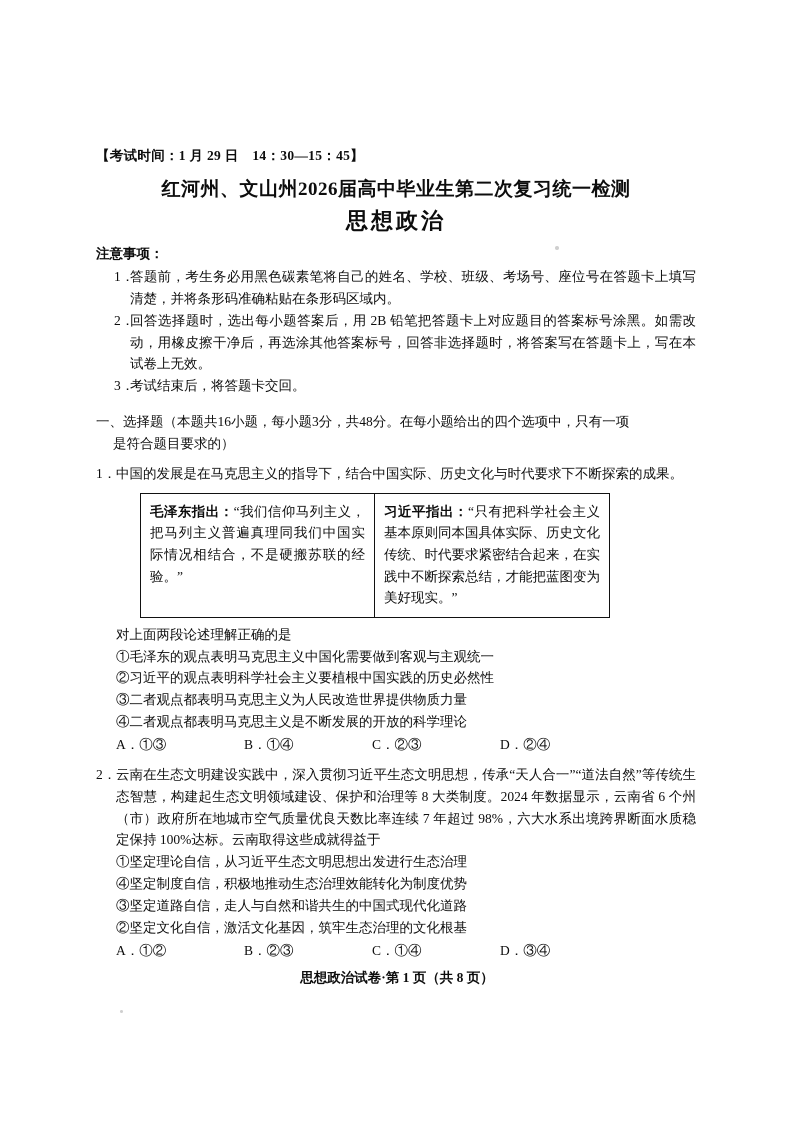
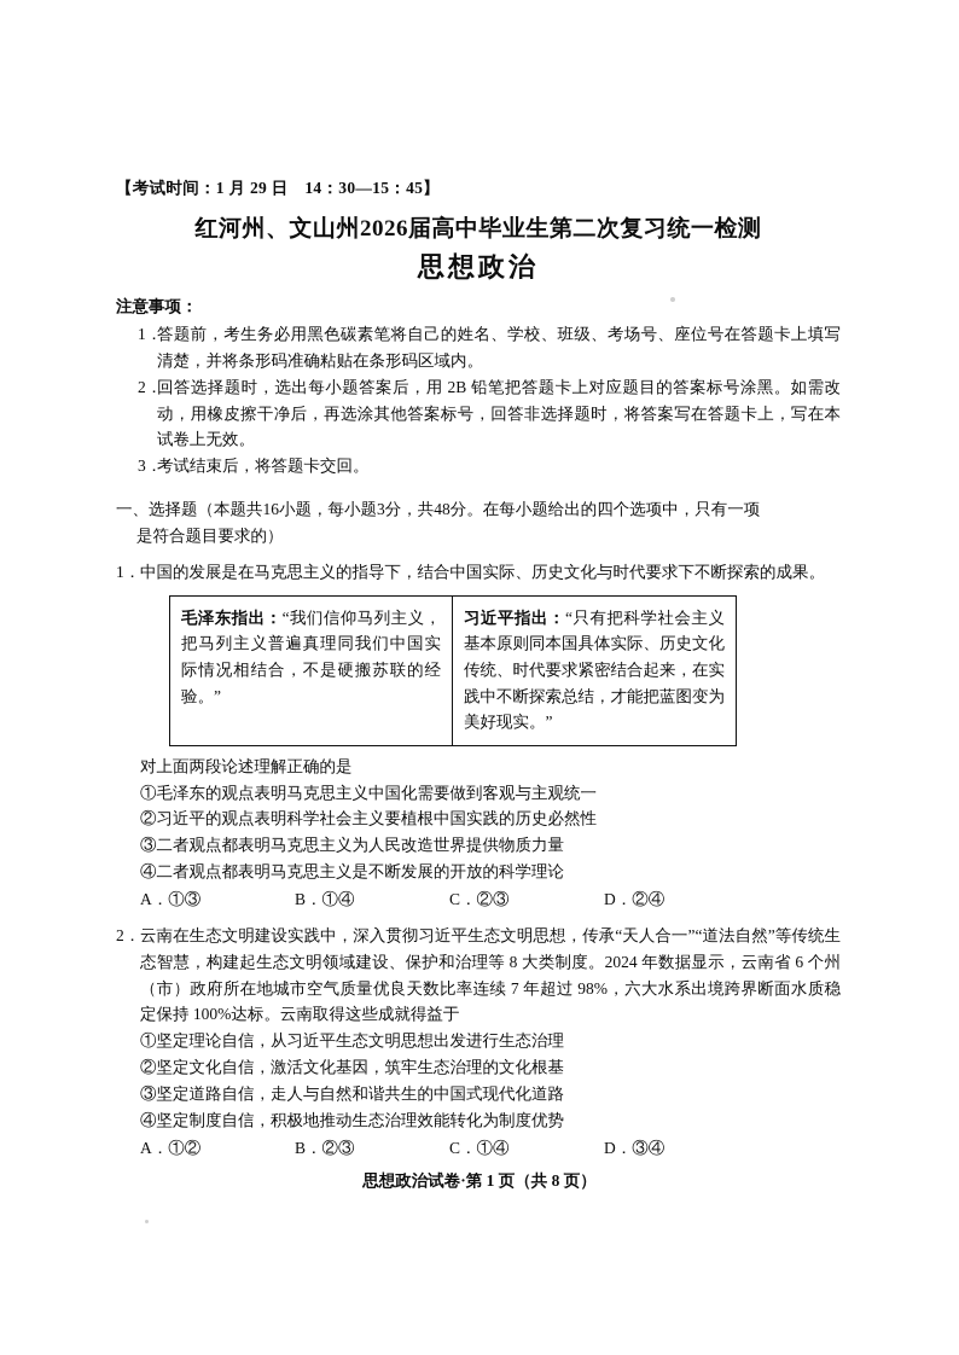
  【考试时间：1 月 29 日 14：30—15：45】
  红河州、文山州2026届高中毕业生第二次复习统一检测
  思想政治
  注意事项：
  1．
  答题前，考生务必用黑色碳素笔将自己的姓名、学校、班级、考场号、座位号在答题卡上填写清楚，并将条形码准确粘贴在条形码区域内。
  2．
  回答选择题时，选出每小题答案后，用 2B 铅笔把答题卡上对应题目的答案标号涂黑。如需改动，用橡皮擦干净后，再选涂其他答案标号，回答非选择题时，将答案写在答题卡上，写在本试卷上无效。
  3．
  考试结束后，将答题卡交回。
  一、选择题（本题共16小题，每小题3分，共48分。在每小题给出的四个选项中，只有一项
  是符合题目要求的）
  1．
  中国的发展是在马克思主义的指导下，结合中国实际、历史文化与时代要求下不断探索的成果。
  毛泽东指出：“我们信仰马列主义，把马列主义普遍真理同我们中国实际情况相结合，不是硬搬苏联的经验。”
  习近平指出：“只有把科学社会主义基本原则同本国具体实际、历史文化传统、时代要求紧密结合起来，在实践中不断探索总结，才能把蓝图变为美好现实。”
  对上面两段论述理解正确的是
  ①毛泽东的观点表明马克思主义中国化需要做到客观与主观统一
  ②习近平的观点表明科学社会主义要植根中国实践的历史必然性
  ③二者观点都表明马克思主义为人民改造世界提供物质力量
  ④二者观点都表明马克思主义是不断发展的开放的科学理论
  A．①③
  B．①④
  C．②③
  D．②④
  2．
  云南在生态文明建设实践中，深入贯彻习近平生态文明思想，传承“天人合一”“道法自然”等传统生态智慧，构建起生态文明领域建设、保护和治理等 8 大类制度。2024 年数据显示，云南省 6 个州（市）政府所在地城市空气质量优良天数比率连续 7 年超过 98%，六大水系出境跨界断面水质稳定保持 100%达标。云南取得这些成就得益于
  ①坚定理论自信，从习近平生态文明思想出发进行生态治理
- ④坚定制度自信，积极地推动生态治理效能转化为制度优势
+ ②坚定文化自信，激活文化基因，筑牢生态治理的文化根基
  ③坚定道路自信，走人与自然和谐共生的中国式现代化道路
- ②坚定文化自信，激活文化基因，筑牢生态治理的文化根基
+ ④坚定制度自信，积极地推动生态治理效能转化为制度优势
  A．①②
  B．②③
  C．①④
  D．③④
  思想政治试卷·第 1 页（共 8 页）
